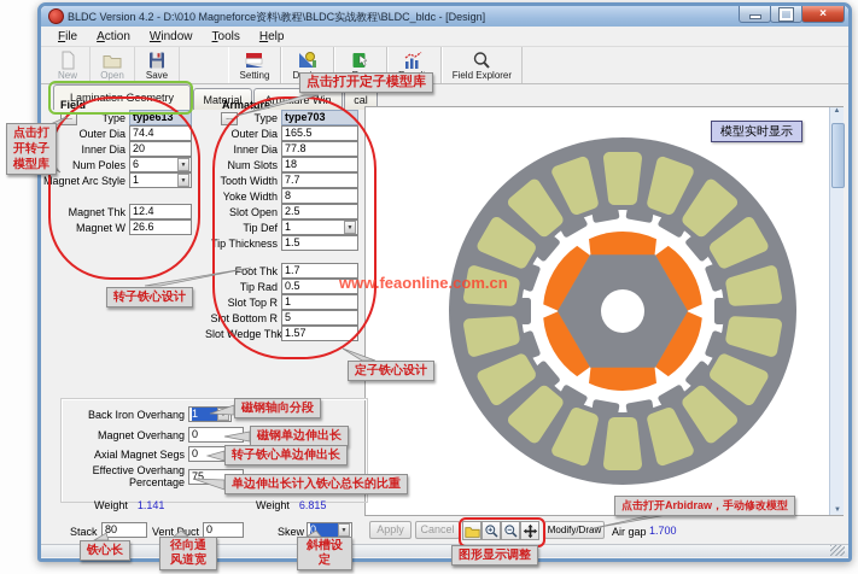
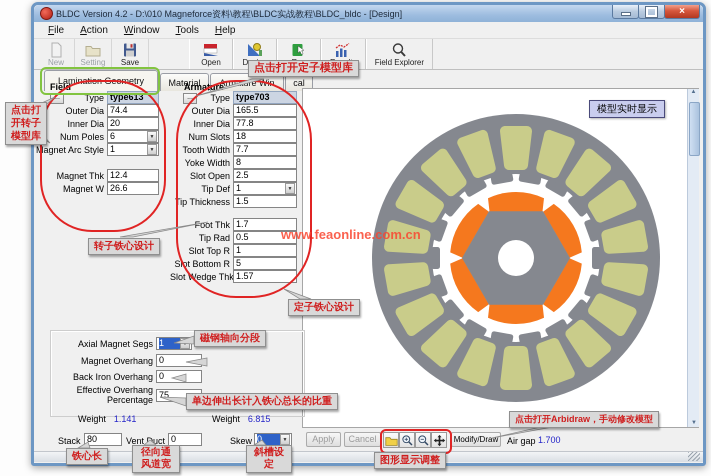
  BLDC Version 4.2 - D:\010 Magneforce资料\教程\BLDC实战教程\BLDC_bldc - [Design]
  ×
  File
  Action
  Window
  Tools
  Help
  New
- Open
+ Setting
  Save
- Setting
+ Open
  Field Explorer
  Lamination Geometry
  Material
  Armae Win
  cal
  模型实时显示
  Field
  Type
  type613
  Outer Dia
  74.4
  Inner Dia
  20
  Num Poles
  6
  Magnet Arc Style
  1
  Magnet Thk
  12.4
  Magnet W
  26.6
  Armature
  Type
  type703
  Outer Dia
  165.5
  Inner Dia
  77.8
  Num Slots
  18
  Tooth Width
  7.7
  Yoke Width
  8
  Slot Open
  2.5
  Tip Def
  1
  Tip Thickness
  1.5
  oot Thk
  1.7
  Tip Rad
  0.5
  Slot Top R
  1
  Slot Bottom R
  5
  Slot Wedge Th
  1.57
- Back Iron Overhang
+ Axial Magnet Segs
  1
  Magnet Overhang
  0
- Axial Magnet Segs
+ Back Iron Overhang
  0
  Effective Overhang Percentage
  75
  Weight
  1.141
  Weight
  6.815
  Stack
  80
  Ventuct
  0
  Skew
  0
  Apply
  Cancel
  Modify/Draw
  Air gap
  1.700
  www.feaonline.com.cn
  点击打开转子模型库
  点击打开定子模型库
  转子铁心设计
  定子铁心设计
  磁钢轴向分段
- 磁钢单边伸出长
- 转子铁心单边伸出长
  单边伸出长计入铁心总长的比重
  点击打开Arbidraw，手动修改模型
  铁心长
  径向通风道宽
  斜槽设定
  图形显示调整
